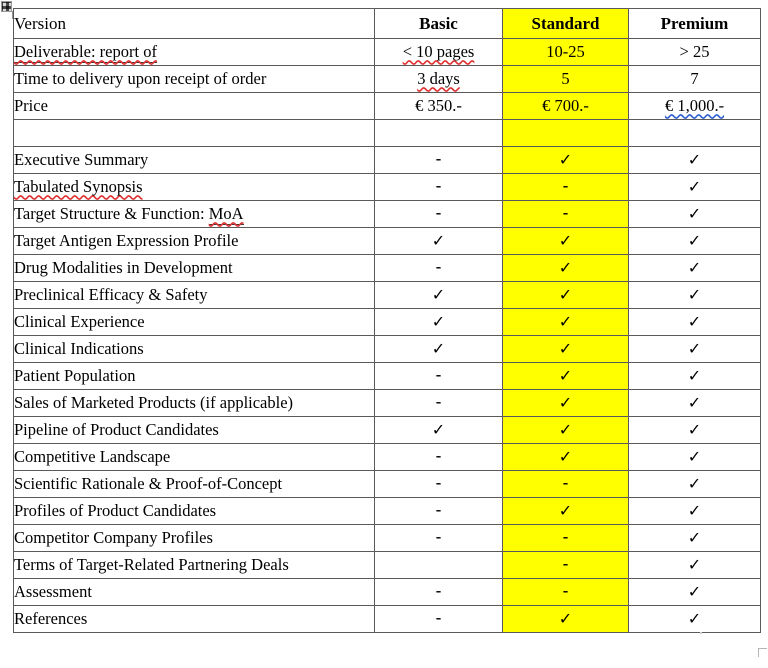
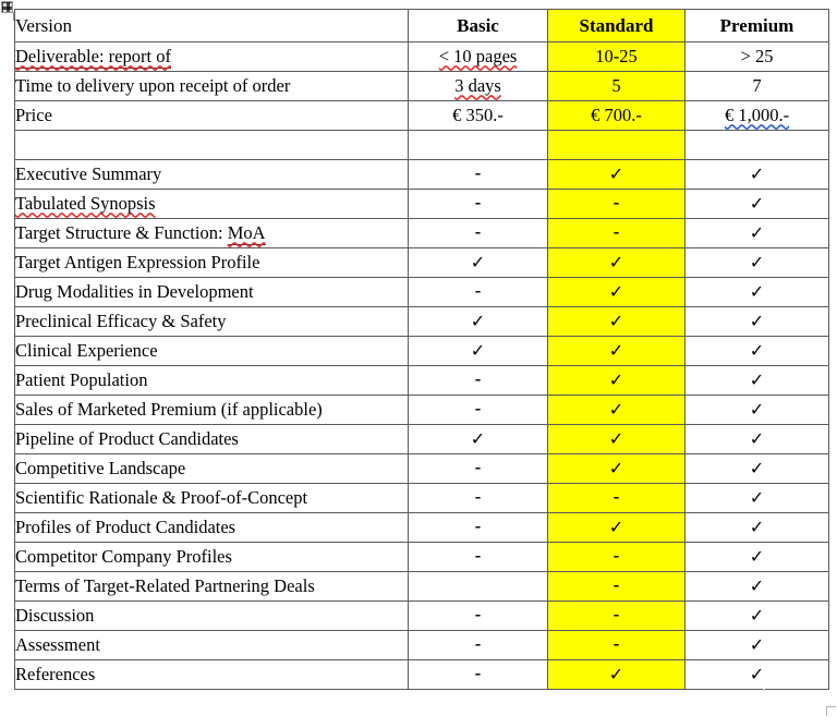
  Version	Basic	Standard	Premium
  Deliverable: report of	< 10 pages	10-25	> 25
  Time to delivery upon receipt of order	3 days	5	7
  Price	€ 350.-	€ 700.-	€ 1,000.-
  Executive Summary	-	✓	✓
  Tabulated Synopsis	-	-	✓
  Target Structure & Function: MoA	-	-	✓
  Target Antigen Expression Profile	✓	✓	✓
  Drug Modalities in Development	-	✓	✓
  Preclinical Efficacy & Safety	✓	✓	✓
  Clinical Experience	✓	✓	✓
- Clinical Indications	✓	✓	✓
  Patient Population	-	✓	✓
- Sales of Marketed Products (if applicable)	-	✓	✓
+ Sales of Marketed Premium (if applicable)	-	✓	✓
  Pipeline of Product Candidates	✓	✓	✓
  Competitive Landscape	-	✓	✓
  Scientific Rationale & Proof-of-Concept	-	-	✓
  Profiles of Product Candidates	-	✓	✓
  Competitor Company Profiles	-	-	✓
  Terms of Target-Related Partnering Deals		-	✓
+ Discussion	-	-	✓
  Assessment	-	-	✓
  References	-	✓	✓
